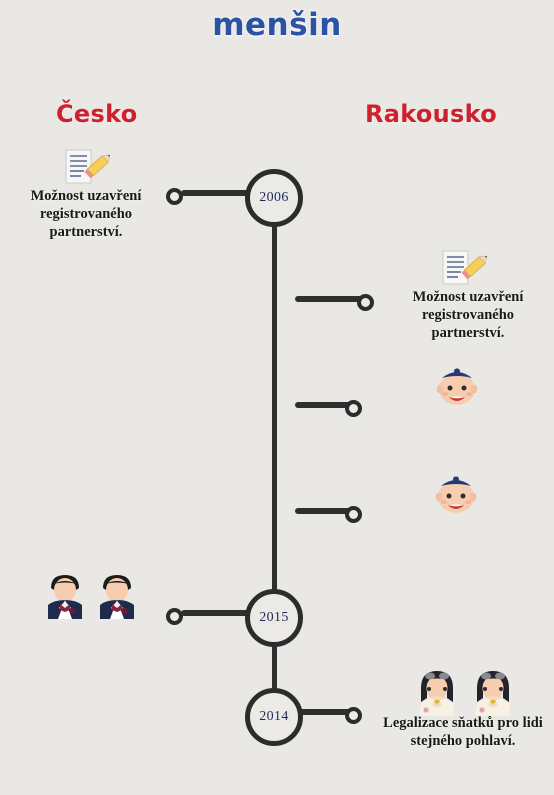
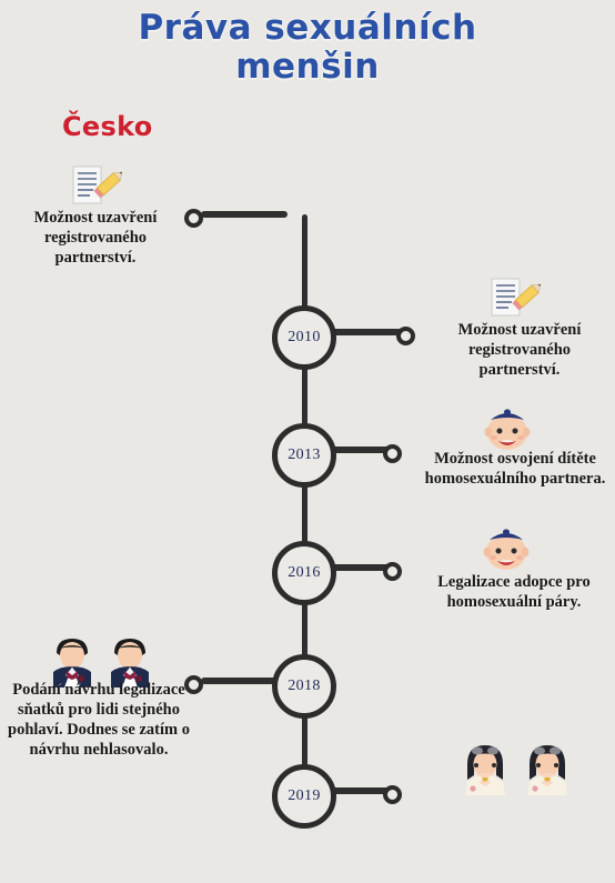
+ Práva sexuálních
  menšin
  Česko
- Rakousko
- 2006
  Možnost uzavření registrovaného partnerství.
+ 2010
  Možnost uzavření registrovaného partnerství.
+ 2013
+ Možnost osvojení dítěte homosexuálního partnera.
+ 2016
+ Legalizace adopce pro homosexuální páry.
- 2015
+ 2018
+ Podání návrhu legalizace sňatků pro lidi stejného pohlaví. Dodnes se zatím o návrhu nehlasovalo.
- 2014
+ 2019
- Legalizace sňatků pro lidi stejného pohlaví.
